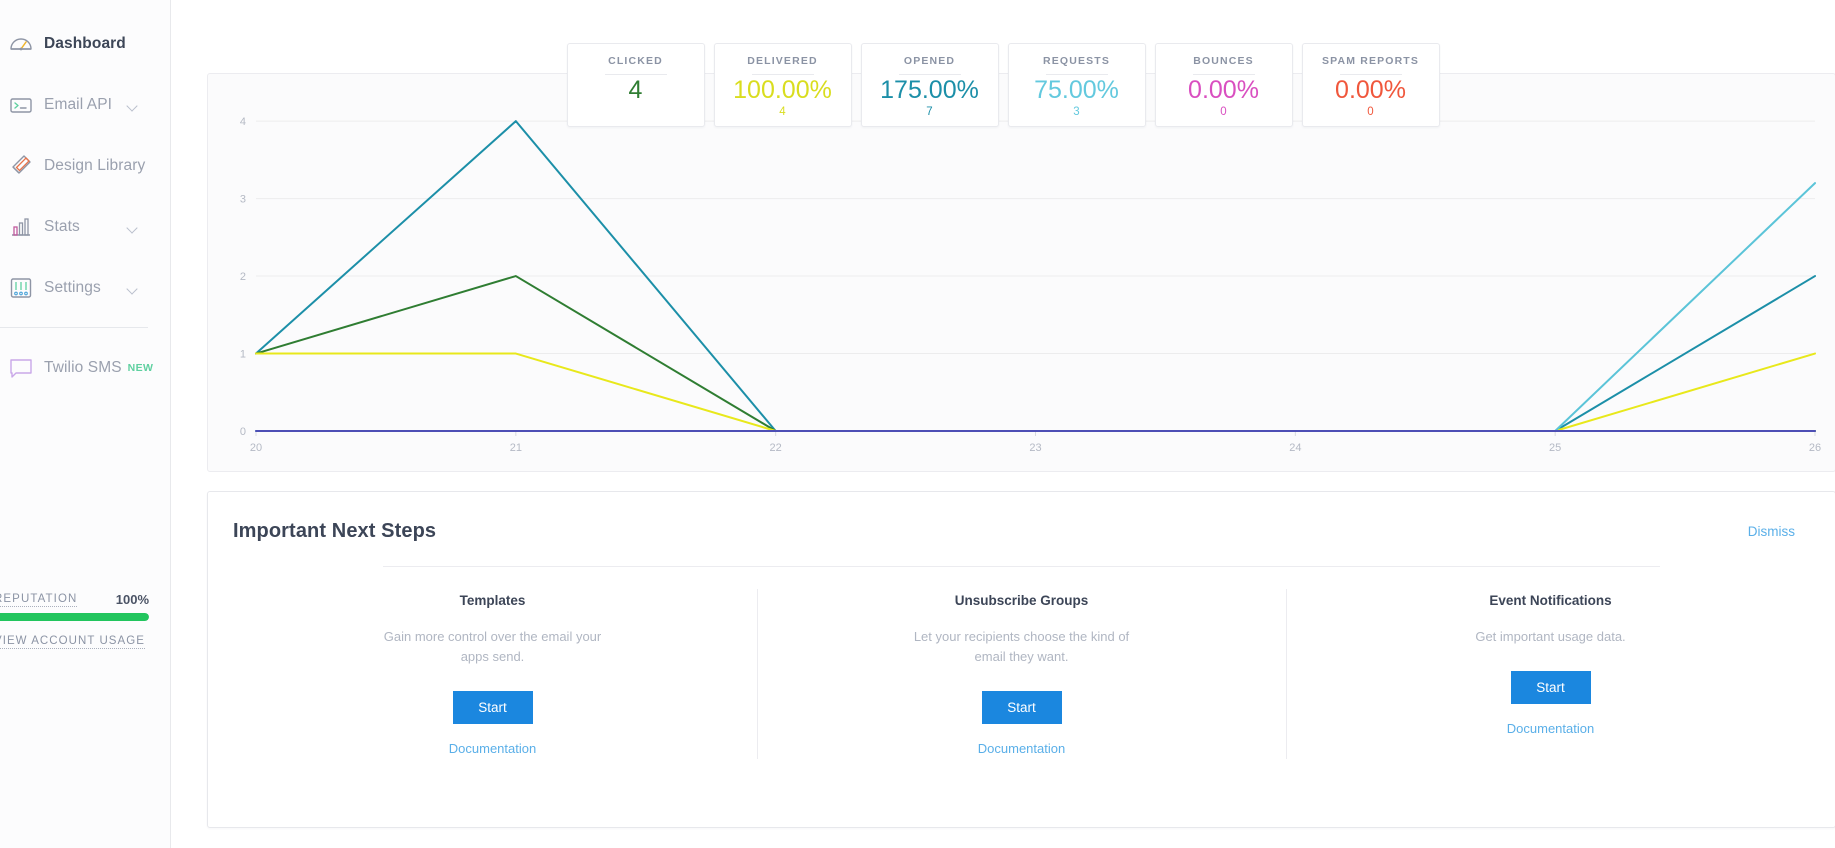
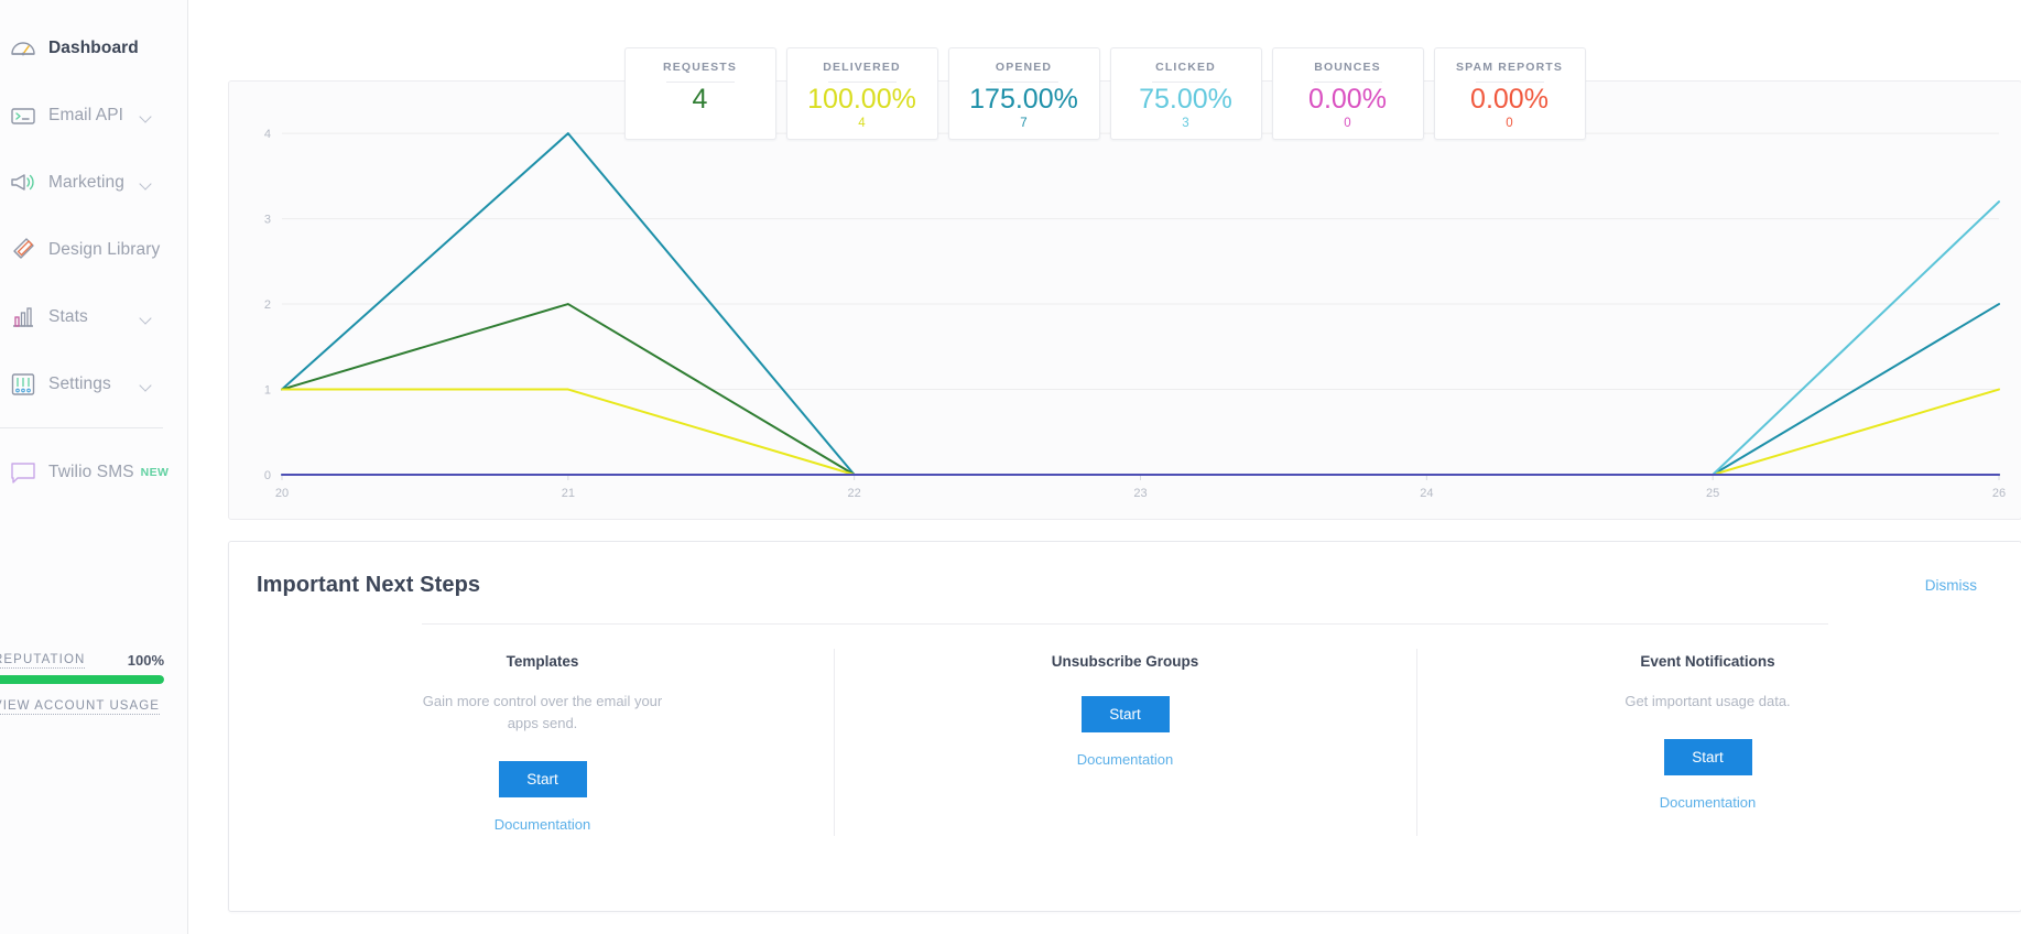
  Dashboard
  Email API
+ Marketing
  Design Library
  Stats
  Settings
  Twilio SMS
  NEW
  EPUTATION
  100%
  IEW ACCOUNT USAGE
  0
  1
  2
  3
  4
  20
  21
  22
  23
  24
  25
  26
- CLICKED
+ REQUESTS
  4
  DELIVERED
  100.00%
  4
  OPENED
  175.00%
  7
- REQUESTS
+ CLICKED
  75.00%
  3
  BOUNCES
  0.00%
  0
  SPAM REPORTS
  0.00%
  0
  Important Next Steps
  Dismiss
  Templates
  Gain more control over the email your apps send.
  Start
  Documentation
  Unsubscribe Groups
- Let your recipients choose the kind of email they want.
  Start
  Documentation
  Event Notifications
  Get important usage data.
  Start
  Documentation
